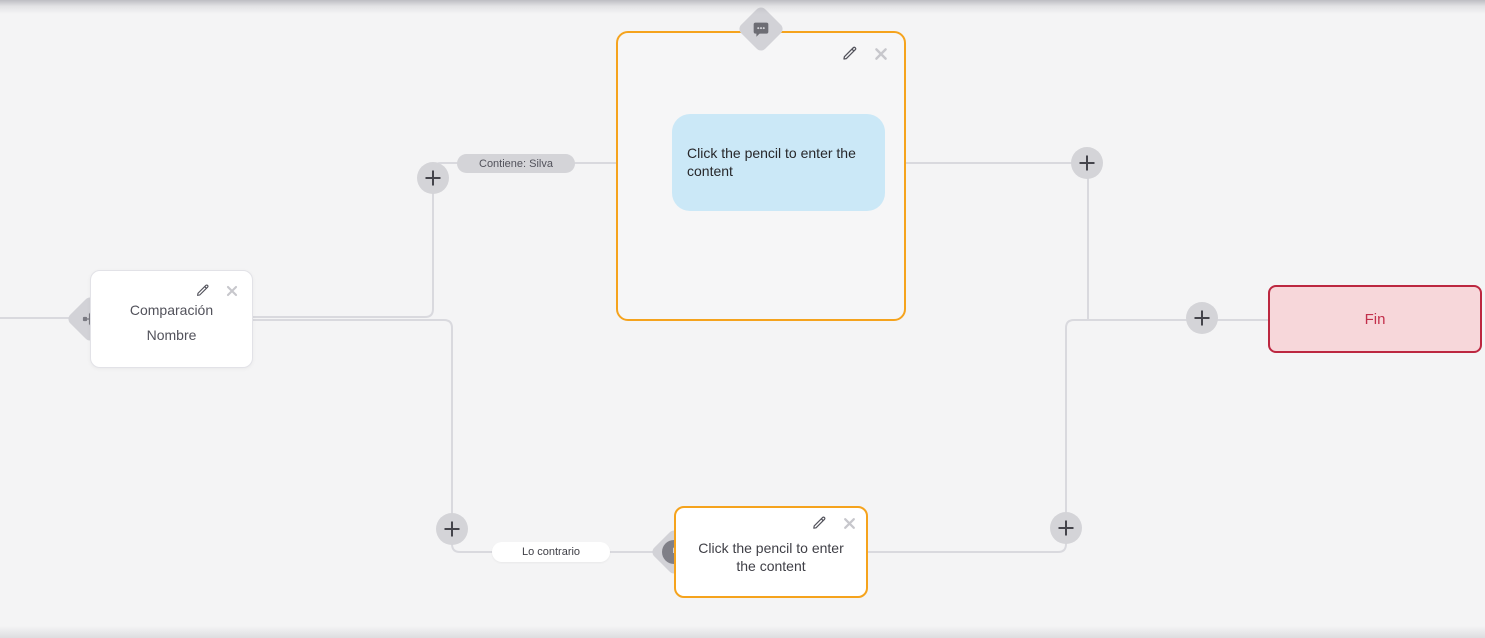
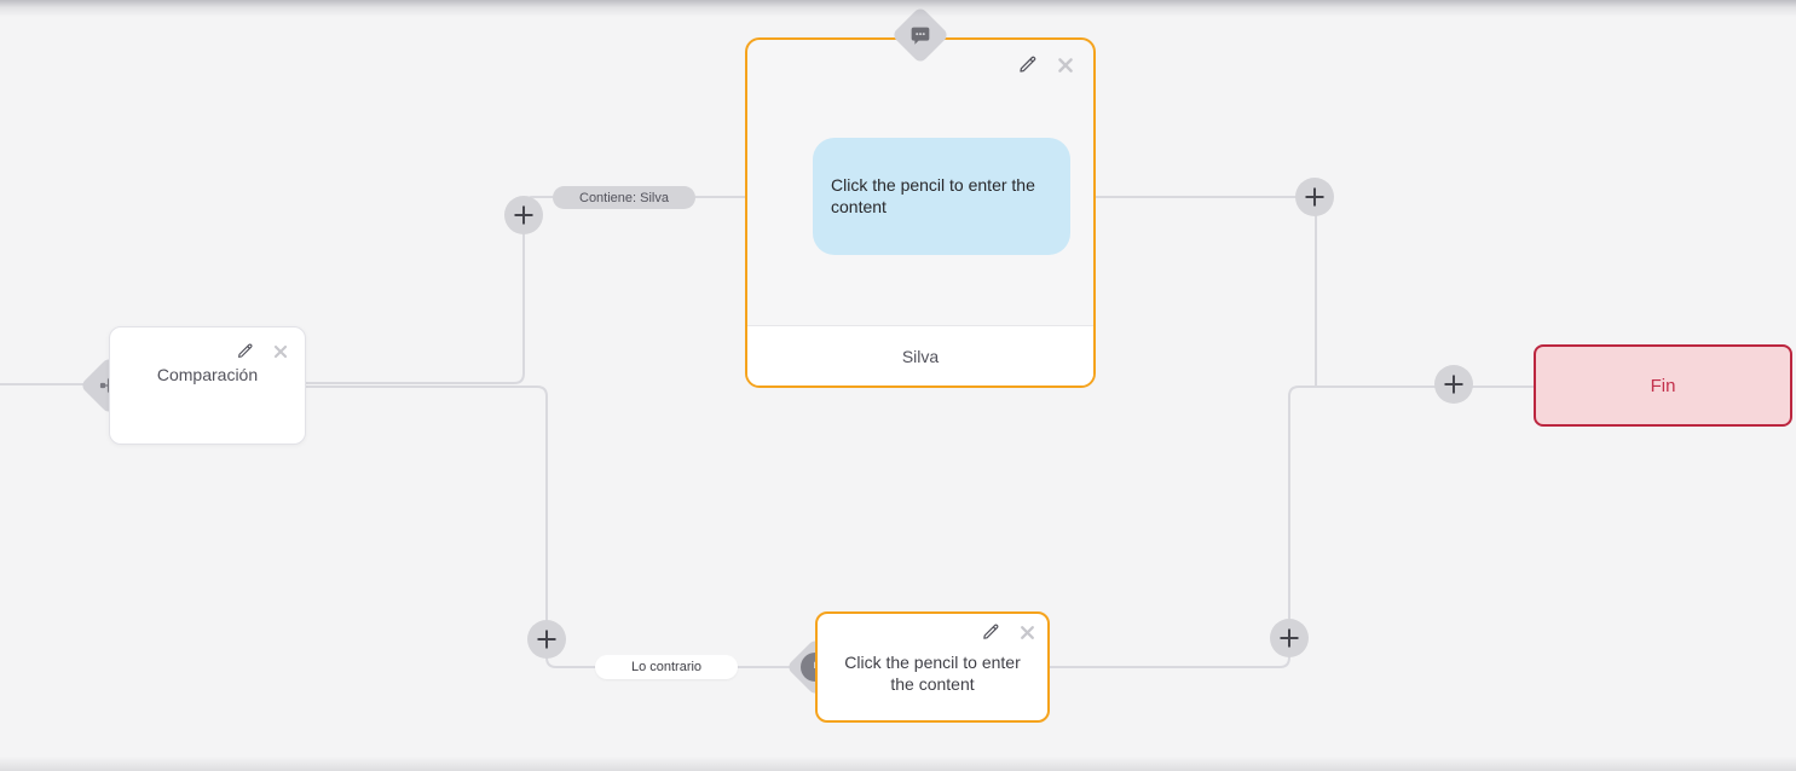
  Comparación
- Nombre
  Click the pencil to enter the content
+ Silva
  Click the pencil to enter the content
  Fin
  Contiene: Silva
  Lo contrario
